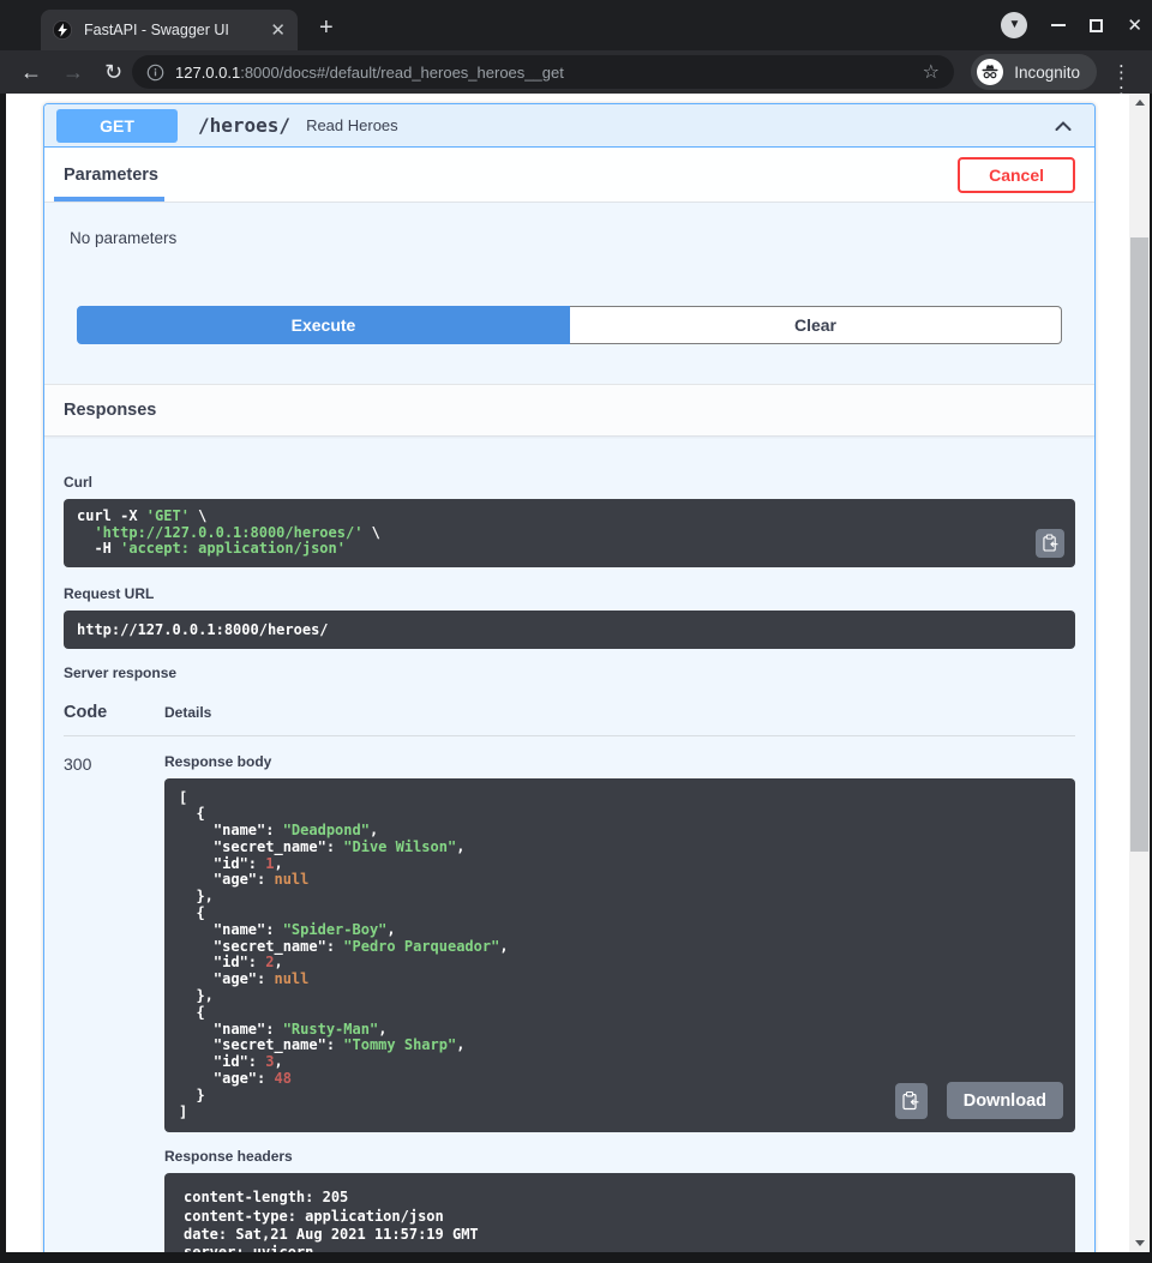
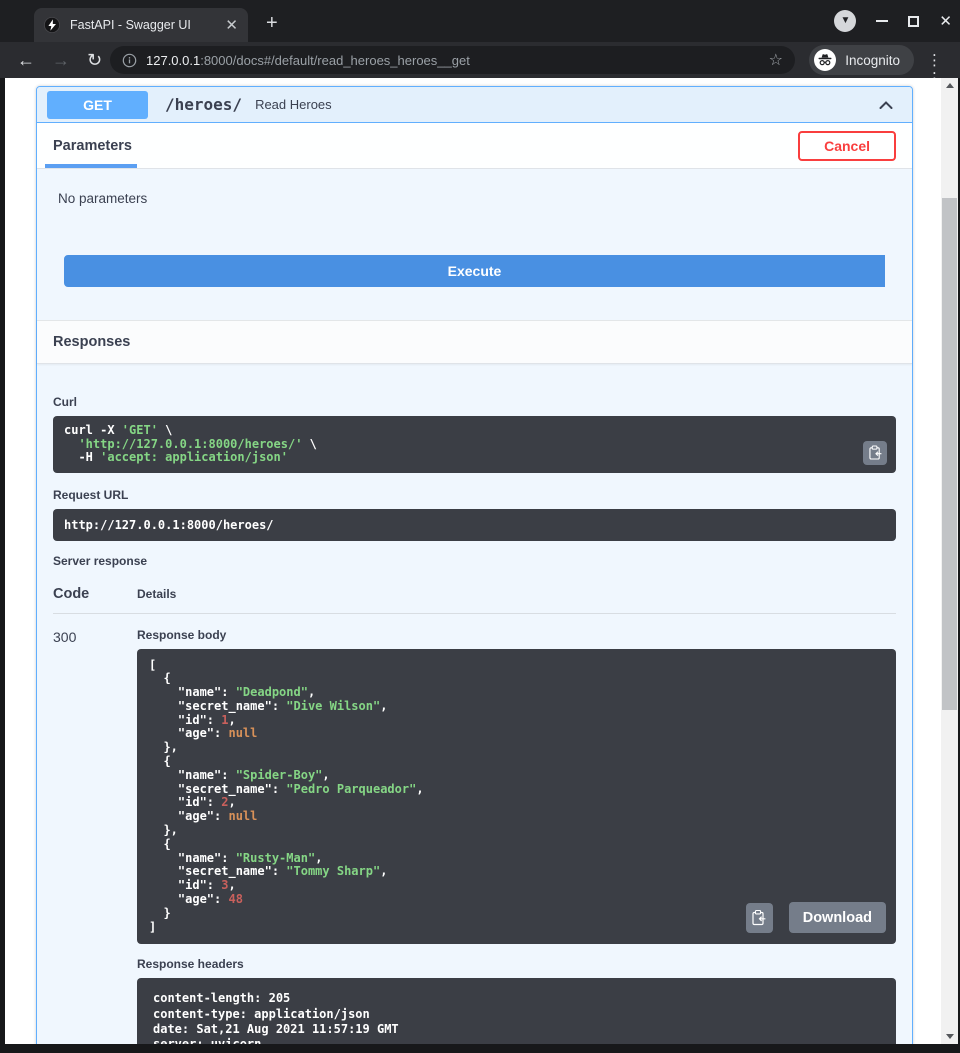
  FastAPI - Swagger UI
  ✕
  +
  ▼
  ✕
  ←
  →
  ↻
  127.0.0.1:8000/docs#/default/read_heroes_heroes__get
  ☆
  Incognito
  ⋮
  GET
  /heroes/
  Read Heroes
  Parameters
  Cancel
  No parameters
  Execute
- Clear
  Responses
  Curl
  curl -X 'GET' \ 'http://127.0.0.1:8000/heroes/' \ -H 'accept: application/json'
  Request URL
  http://127.0.0.1:8000/heroes/
  Server response
  Code
  Details
  300
  Response body
  [ { "name": "Deadpond", "secret_name": "Dive Wilson", "id": 1, "age": null }, { "name": "Spider-Boy", "secret_name": "Pedro Parqueador", "id": 2, "age": null }, { "name": "Rusty-Man", "secret_name": "Tommy Sharp", "id": 3, "age": 48 } ]
  Download
  Response headers
  content-length: 205
  content-type: application/json
  date: Sat,21 Aug 2021 11:57:19 GMT
